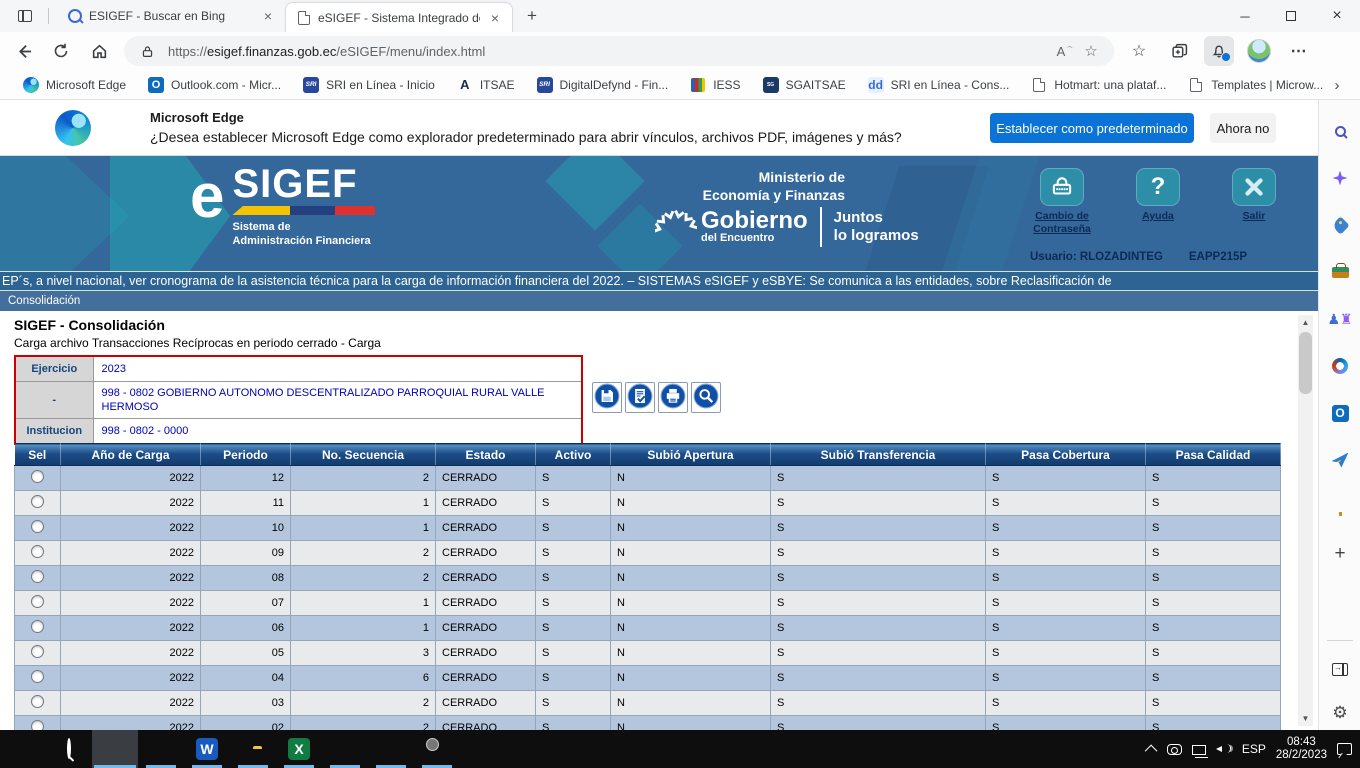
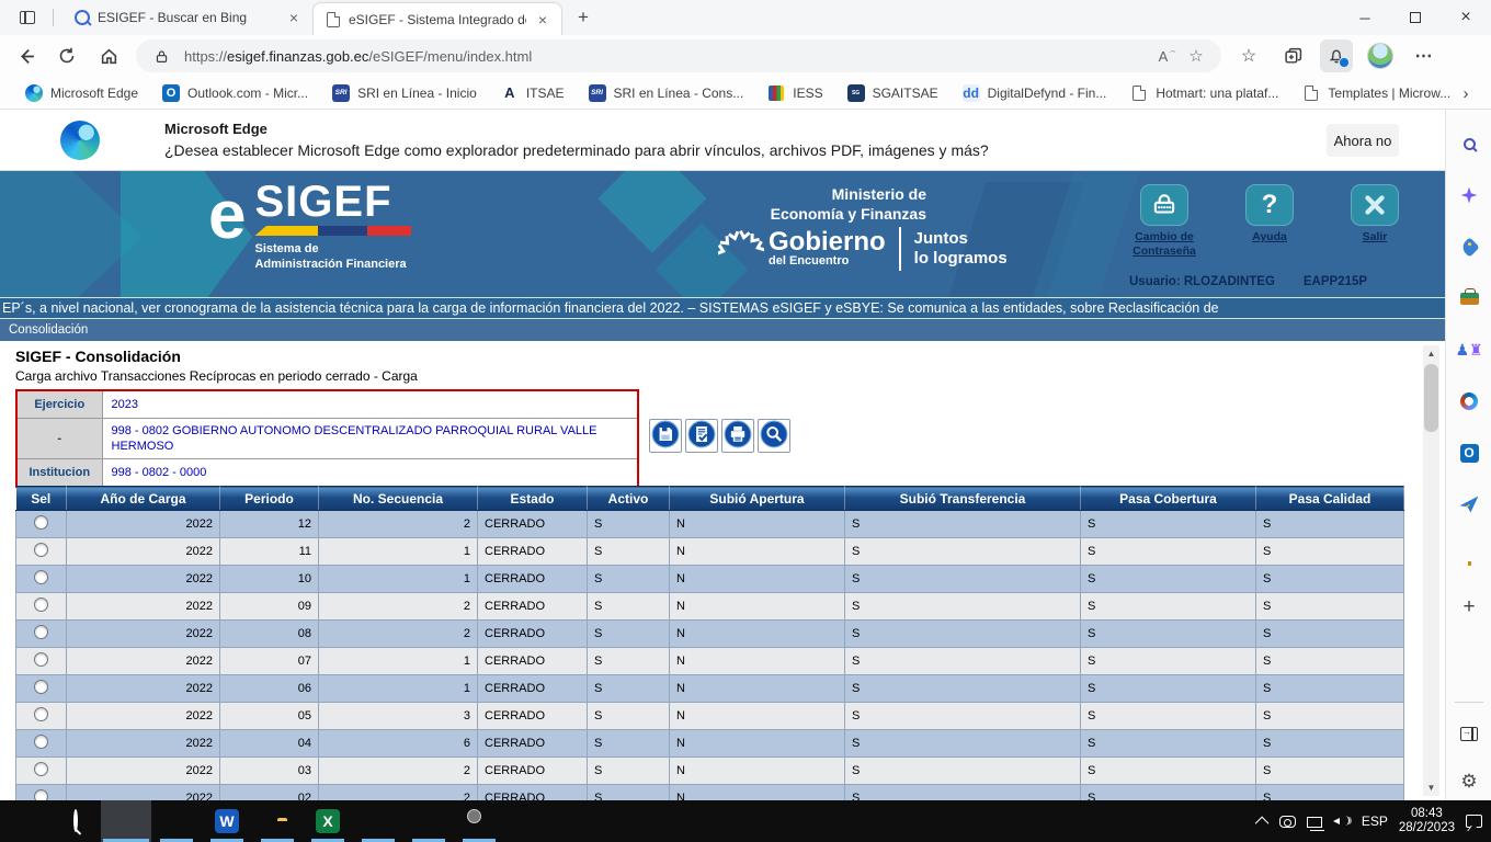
  ESIGEF - Buscar en Bing
  ×
  eSIGEF - Sistema Integrado d
  ×
  +
  ─
  ×
  https://esigef.finanzas.gob.ec/eSIGEF/menu/index.html
  A
  ⌒
  ☆
  ☆
  ⋯
  Microsoft Edge
  O
  Outlook.com - Micr...
  SRI en Línea - Inicio
  A
  ITSAE
- DigitalDefynd - Fin...
+ SRI en Línea - Cons...
  IESS
  SGAITSAE
  dd
- SRI en Línea - Cons...
+ DigitalDefynd - Fin...
  Hotmart: una plataf...
  Templates | Microw...
  ›
  Microsoft Edge
  ¿Desea establecer Microsoft Edge como explorador predeterminado para abrir vínculos, archivos PDF, imágenes y más?
- Establecer como predeterminado
  Ahora no
  e
  SIGEF
  Sistema de
  Administración Financiera
  Ministerio de
  Economía y Finanzas
  Gobierno
  del Encuentro
  Juntos
  lo logramos
  Cambio de Contraseña
  ?
  Ayuda
  Salir
  Usuario: RLOZADINTEG
  EAPP215P
  EP´s, a nivel nacional, ver cronograma de la asistencia técnica para la carga de información financiera del 2022. – SISTEMAS eSIGEF y eSBYE: Se comunica a las entidades, sobre Reclasificación de
  Consolidación
  SIGEF - Consolidación
  Carga archivo Transacciones Recíprocas en periodo cerrado - Carga
  Ejercicio	2023
  -	998 - 0802 GOBIERNO AUTONOMO DESCENTRALIZADO PARROQUIAL RURAL VALLE HERMOSO
  Institucion	998 - 0802 - 0000
  Sel	Año de Carga	Periodo	No. Secuencia	Estado	Activo	Subió Apertura	Subió Transferencia	Pasa Cobertura	Pasa Calidad
  	2022	12	2	CERRADO	S	N	S	S	S
  	2022	11	1	CERRADO	S	N	S	S	S
  	2022	10	1	CERRADO	S	N	S	S	S
  	2022	09	2	CERRADO	S	N	S	S	S
  	2022	08	2	CERRADO	S	N	S	S	S
  	2022	07	1	CERRADO	S	N	S	S	S
  	2022	06	1	CERRADO	S	N	S	S	S
  	2022	05	3	CERRADO	S	N	S	S	S
  	2022	04	6	CERRADO	S	N	S	S	S
  	2022	03	2	CERRADO	S	N	S	S	S
  	2022	02	2	CERRADO	S	N	S	S	S
  ▲
  ▼
  ♟♜
  O
  +
  ⚙
  W
  X
  ESP
  08:43
  28/2/2023
